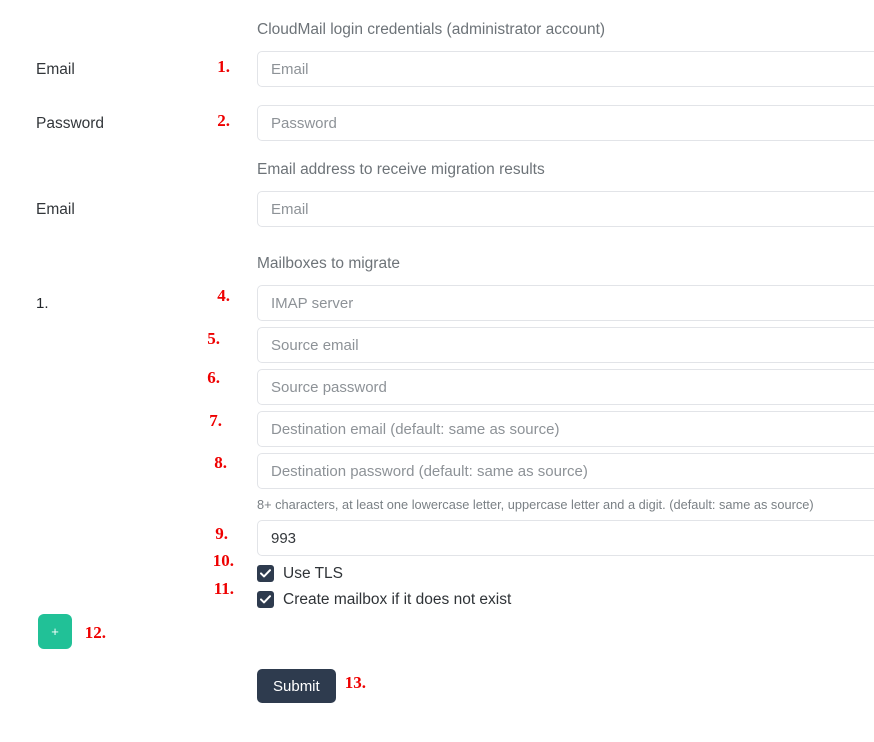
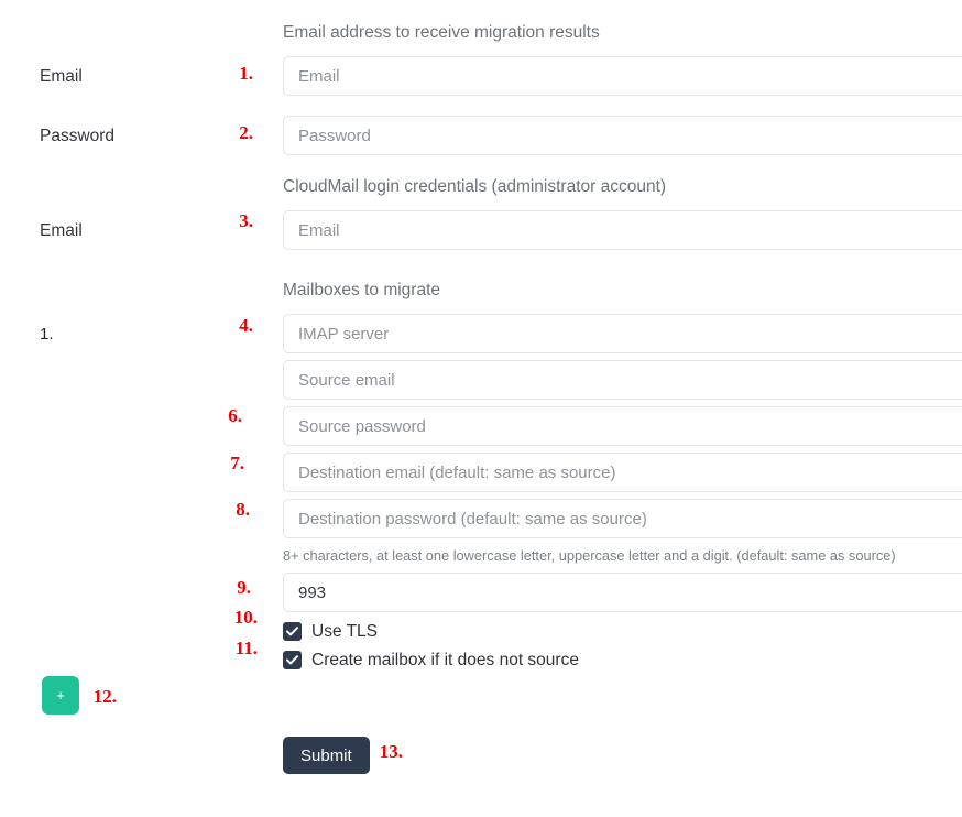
  Email
  Password
  Email
  1.
  +
  1.
  2.
+ 3.
  4.
- 5.
  6.
  7.
  8.
  9.
  10.
  11.
  12.
  13.
- CloudMail login credentials (administrator account)
+ Email address to receive migration results
  Email
  Password
- Email address to receive migration results
+ CloudMail login credentials (administrator account)
  Email
  Mailboxes to migrate
  IMAP server
  Source email
  Source password
  Destination email (default: same as source)
  Destination password (default: same as source)
  8+ characters, at least one lowercase letter, uppercase letter and a digit. (default: same as source)
  993
  Use TLS
- Create mailbox if it does not exist
+ Create mailbox if it does not source
  Submit
